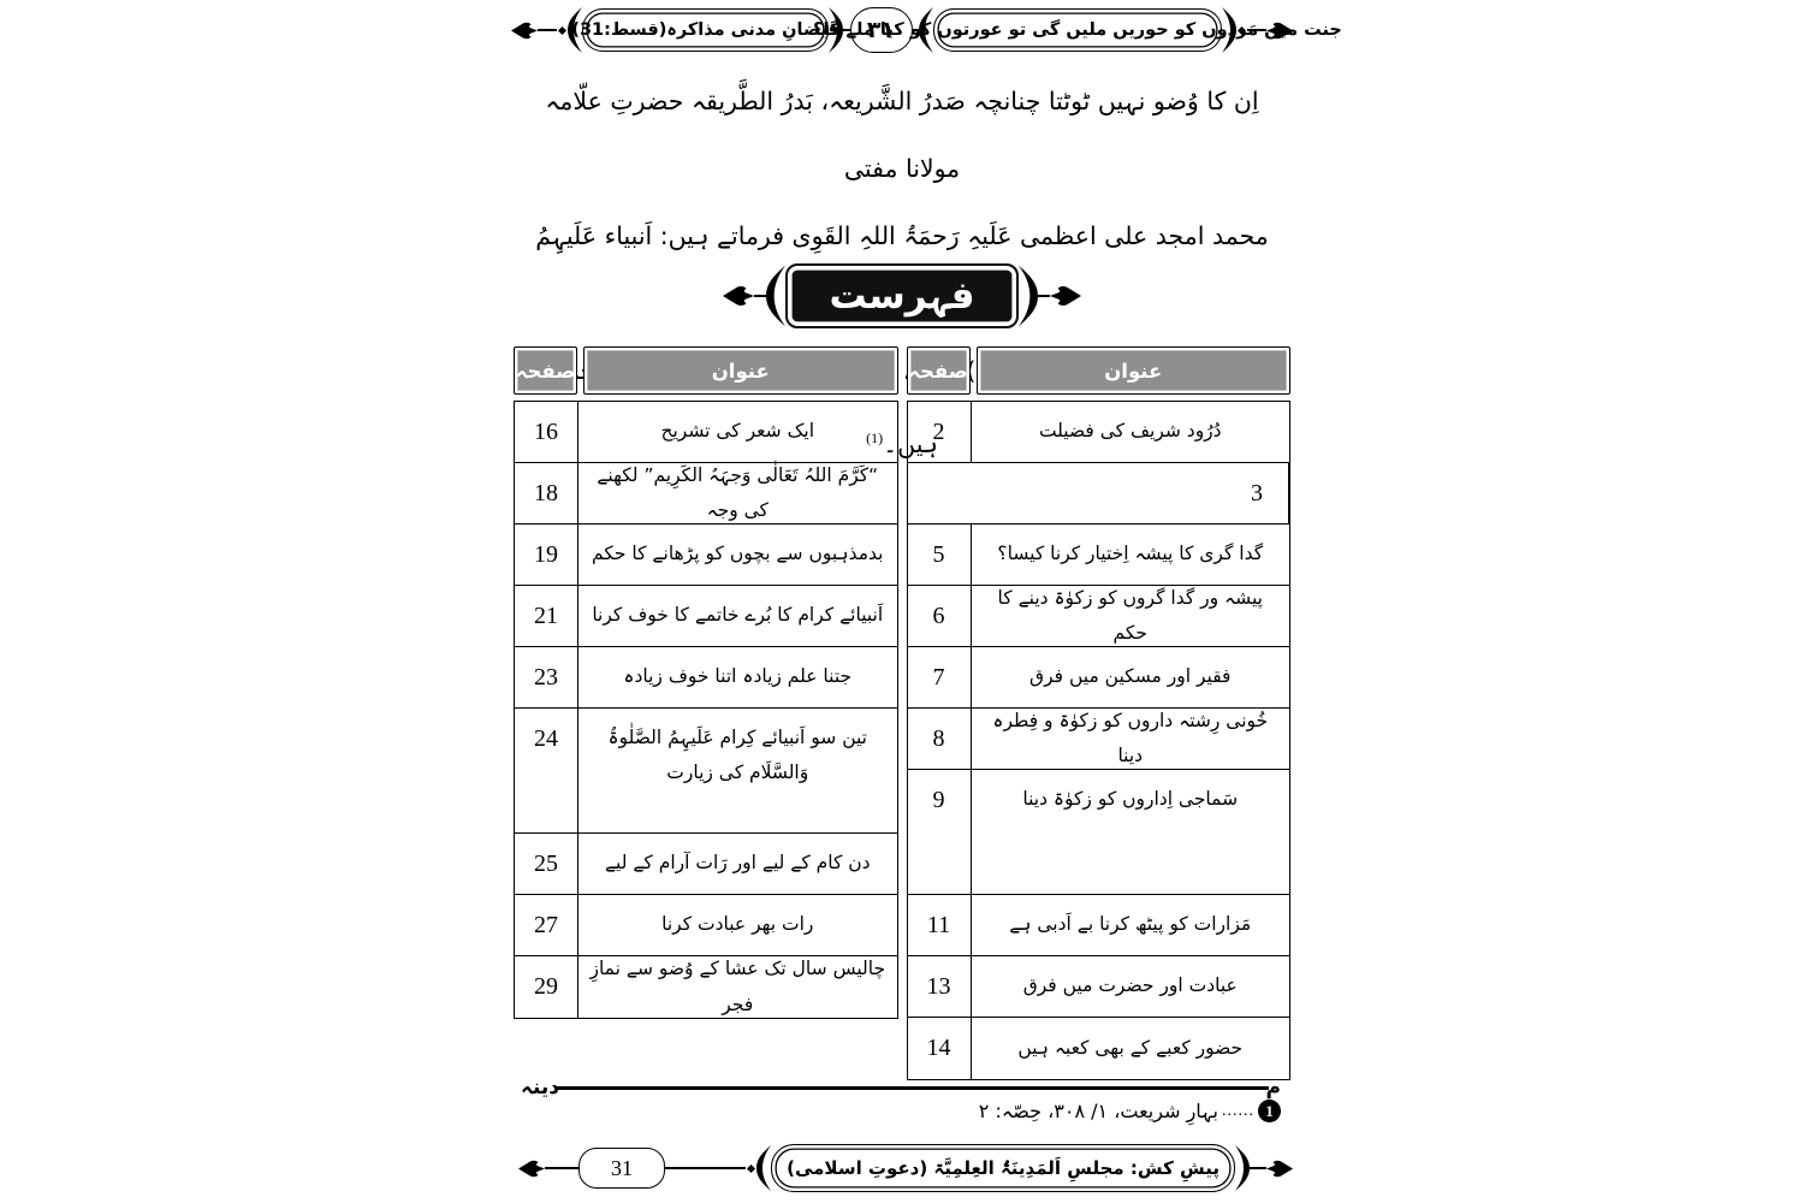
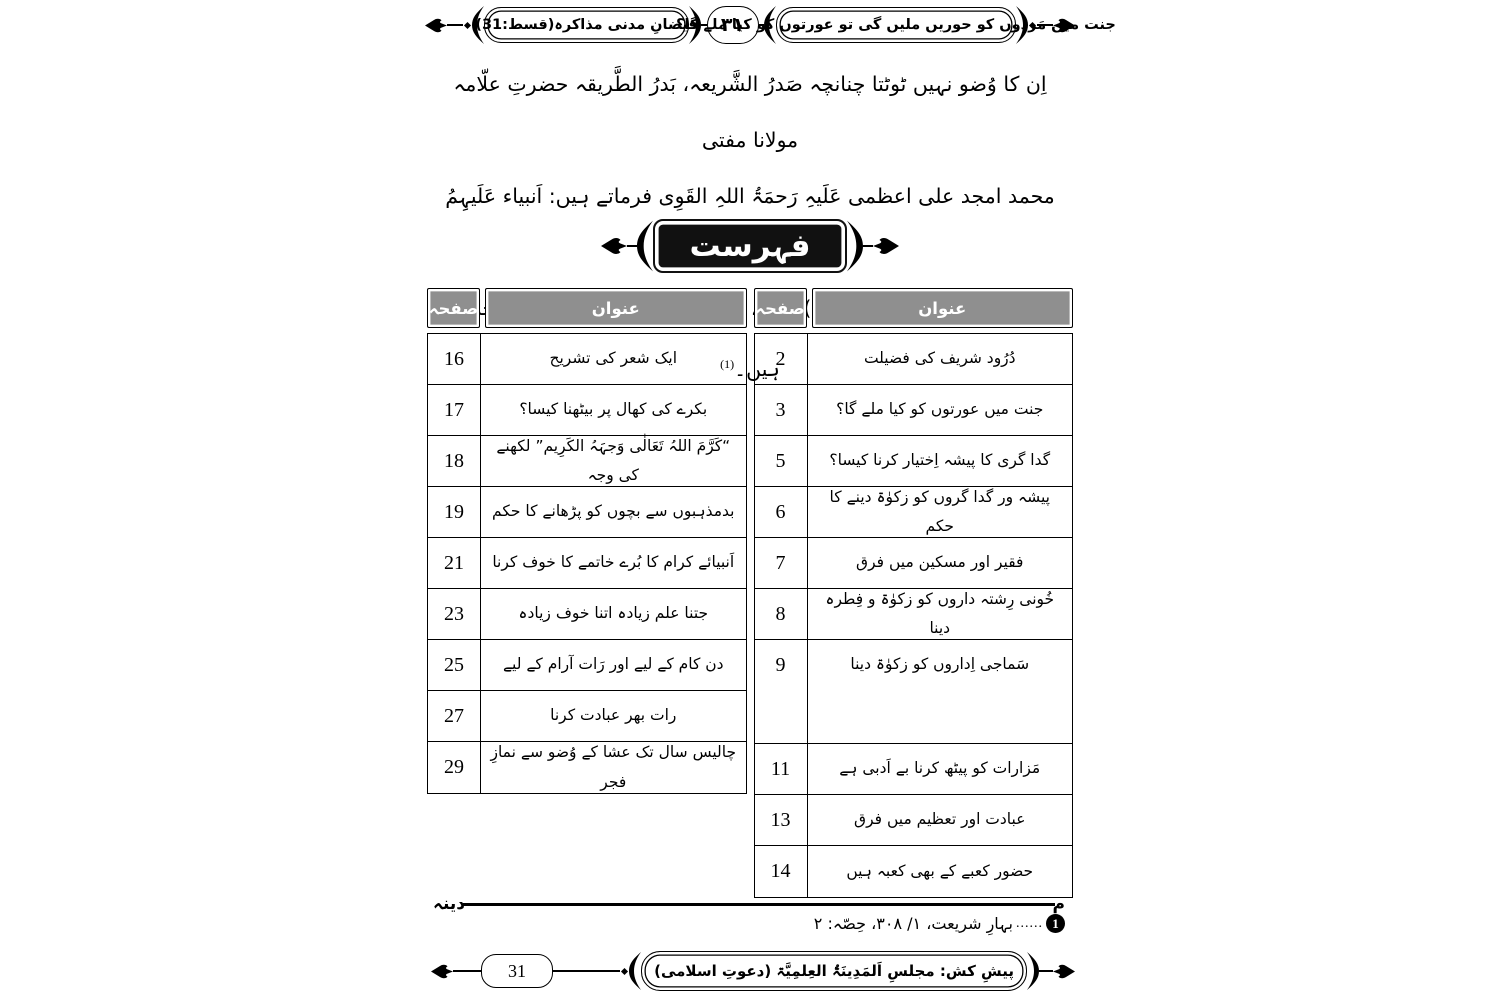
  فیضانِ مدنی مذاکرہ(قسط:31)
  ۳۱
  جنت مَوں کو حوریں ملیں گی تو عورتوں کو کیا ملے گا؟
  اِن کا وُضو نہیں ٹوٹتا چنانچہ صَدرُ الشَّریعہ، بَدرُ الطَّریقہ حضرتِ علّامہ مولانا مفتی
  محمد امجد علی اعظمی عَلَیہِ رَحمَۃُ اللہِ القَوِی فرماتے ہیں: اَنبیاء عَلَیہِمُ
  فہرست
  عنوان
  صفحہ
  دُرُود شریف کی فضیلت
  2
+ جنت میں عورتوں کو کیا ملے گا؟
  3
  گدا گری کا پیشہ اِختیار کرنا کیسا؟
  5
  پیشہ ور گدا گروں کو زکوٰۃ دینے کا حکم
  6
  فقیر اور مسکین میں فرق
  7
  خُونی رِشتہ داروں کو زکوٰۃ و فِطرہ دینا
  8
  سَماجی اِداروں کو زکوٰۃ دینا
  9
  مَزارات کو پیٹھ کرنا بے اَدبی ہے
  11
- عبادت اور حضرت میں فرق
+ عبادت اور تعظیم میں فرق
  13
  حضور کعبے کے بھی کعبہ ہیں
  14
  عنوان
  صفحہ
  ایک شعر کی تشریح
  16
+ بکرے کی کھال پر بیٹھنا کیسا؟
+ 17
  “کَرَّمَ اللہُ تَعَالٰی وَجہَہُ الکَرِیم” لکھنے کی وجہ
  18
  بدمذہبوں سے بچوں کو پڑھانے کا حکم
  19
  اَنبیائے کرام کا بُرے خاتمے کا خوف کرنا
  21
  جتنا علم زیادہ اتنا خوف زیادہ
  23
- تین سو اَنبیائے کِرام عَلَیہِمُ الصَّلٰوۃُ وَالسَّلَام کی زیارت
- 24
  دن کام کے لیے اور رَات آرام کے لیے
  25
  رات بھر عبادت کرنا
  27
  چالیس سال تک عشا کے وُضو سے نمازِ فجر
  29
  دینہ
  م
  1
  ......
  بہارِ شریعت، ۱/ ۳۰۸، حِصّہ: ۲
  31
  پیشِ کش: مجلسِ اَلمَدِینَۃُ العِلمِیَّۃ (دعوتِ اسلامی)
